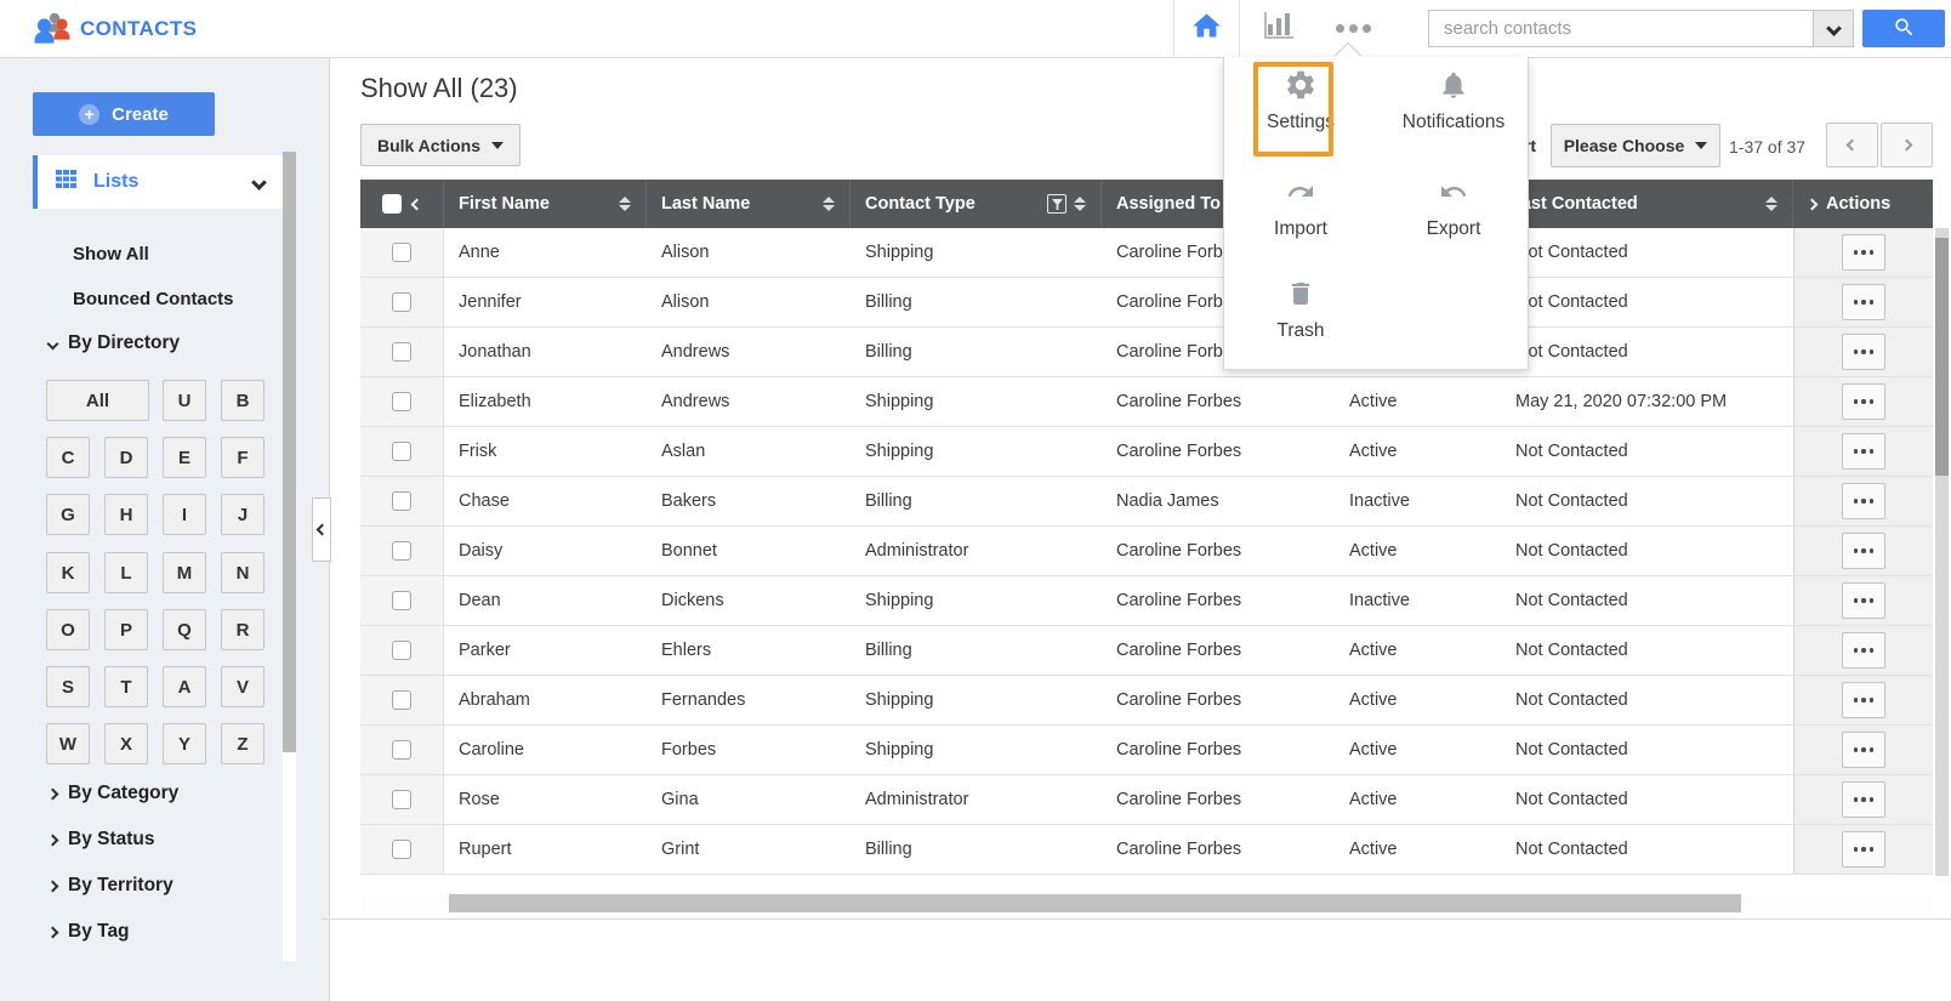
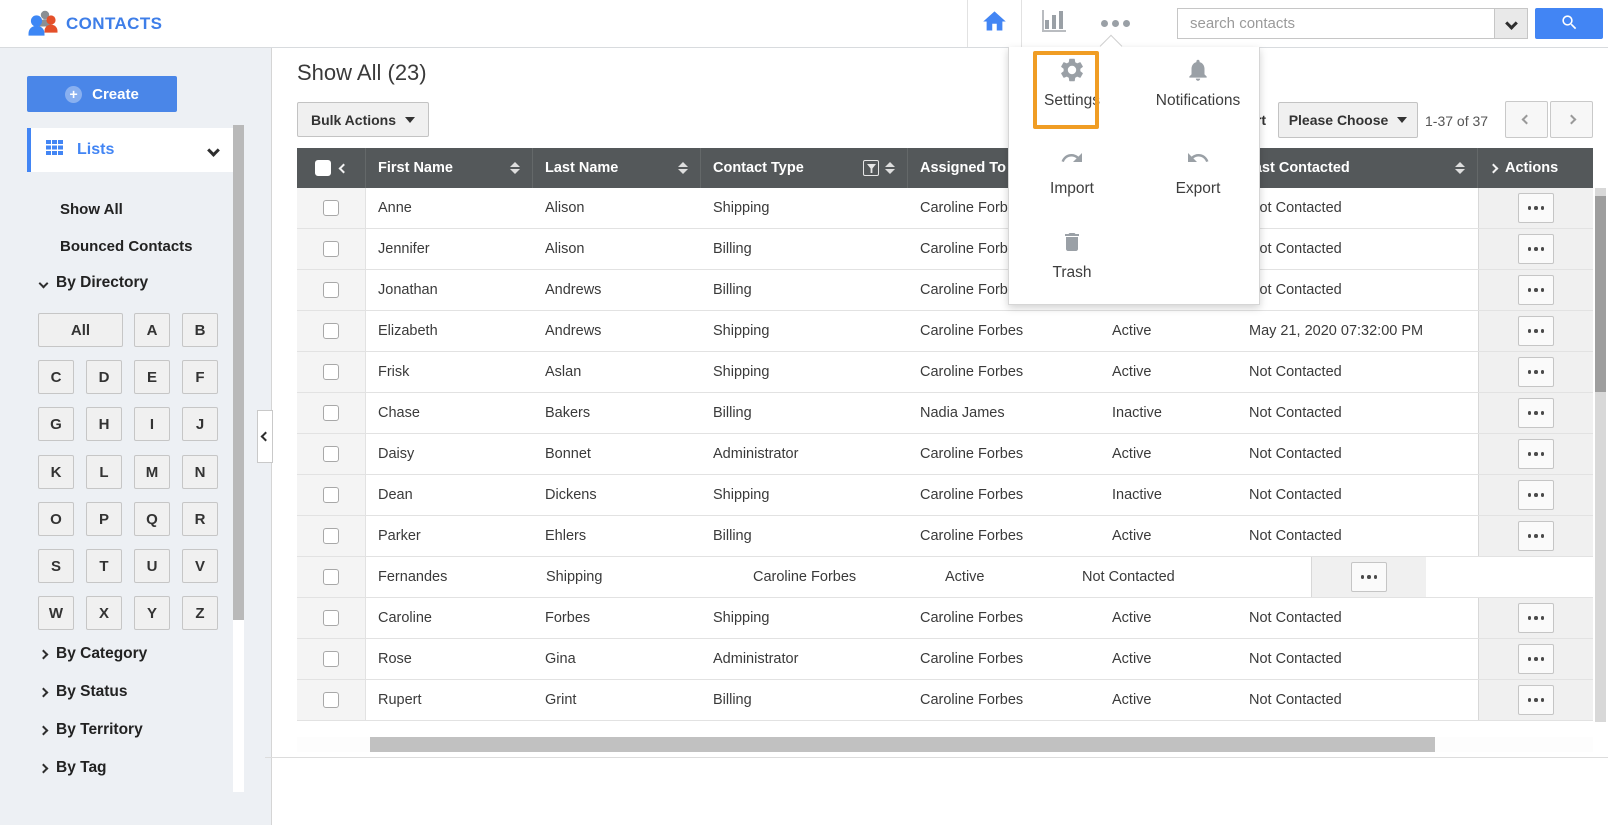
  CONTACTS
  search contacts
  +
  Create
  Lists
  Show All
  Bounced Contacts
  By Directory
  All
- U
+ A
  B
  C
  D
  E
  F
  G
  H
  I
  J
  K
  L
  M
  N
  O
  P
  Q
  R
  S
  T
- A
+ U
  V
  W
  X
  Y
  Z
  By Category
  By Status
  By Territory
  By Tag
  Show All (23)
  Bulk Actions
  Please Choose
  1-37 of 37
  First Name
  Last Name
  Contact Type
  Assigned To
  st Contacted
  Actions
  Anne
  Alison
  Shipping
  Caroline Forb
  ot Contacted
  Jennifer
  Alison
  Billing
  Caroline Forb
  ot Contacted
  Jonathan
  Andrews
  Billing
  Caroline Forb
  ot Contacted
  Elizabeth
  Andrews
  Shipping
  Caroline Forbes
  Active
  May 21, 2020 07:32:00 PM
  Frisk
  Aslan
  Shipping
  Caroline Forbes
  Active
  Not Contacted
  Chase
  Bakers
  Billing
  Nadia James
  Inactive
  Not Contacted
  Daisy
  Bonnet
  Administrator
  Caroline Forbes
  Active
  Not Contacted
  Dean
  Dickens
  Shipping
  Caroline Forbes
  Inactive
  Not Contacted
  Parker
  Ehlers
  Billing
  Caroline Forbes
  Active
  Not Contacted
- Abraham
  Fernandes
  Shipping
  Caroline Forbes
  Active
  Not Contacted
  Caroline
  Forbes
  Shipping
  Caroline Forbes
  Active
  Not Contacted
  Rose
  Gina
  Administrator
  Caroline Forbes
  Active
  Not Contacted
  Rupert
  Grint
  Billing
  Caroline Forbes
  Active
  Not Contacted
  Settings
  Notifications
  Import
  Export
  Trash
